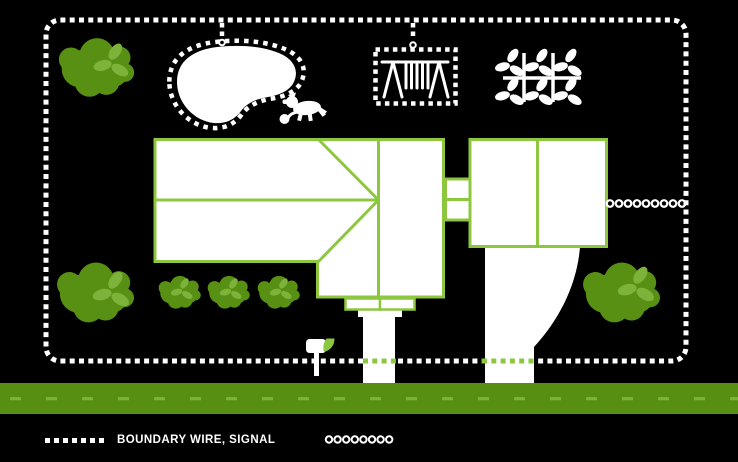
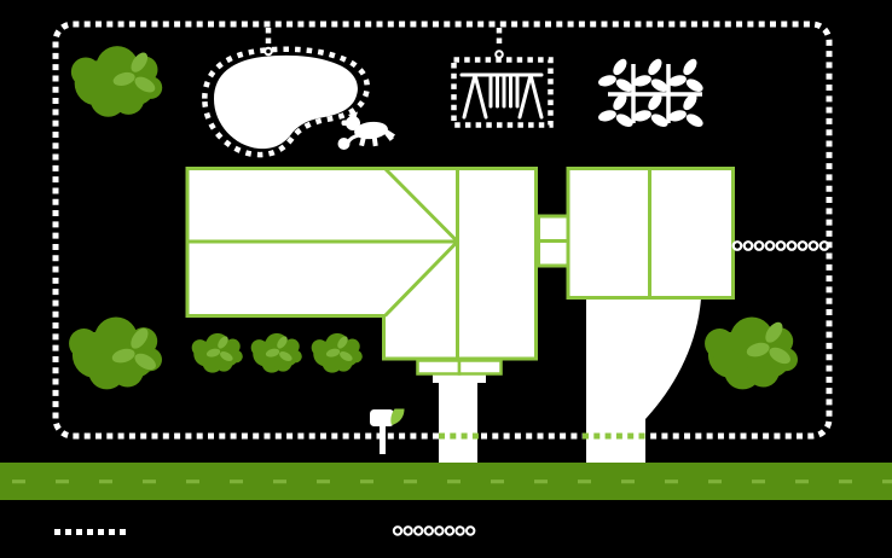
- BOUNDARY WIRE, SIGNAL
